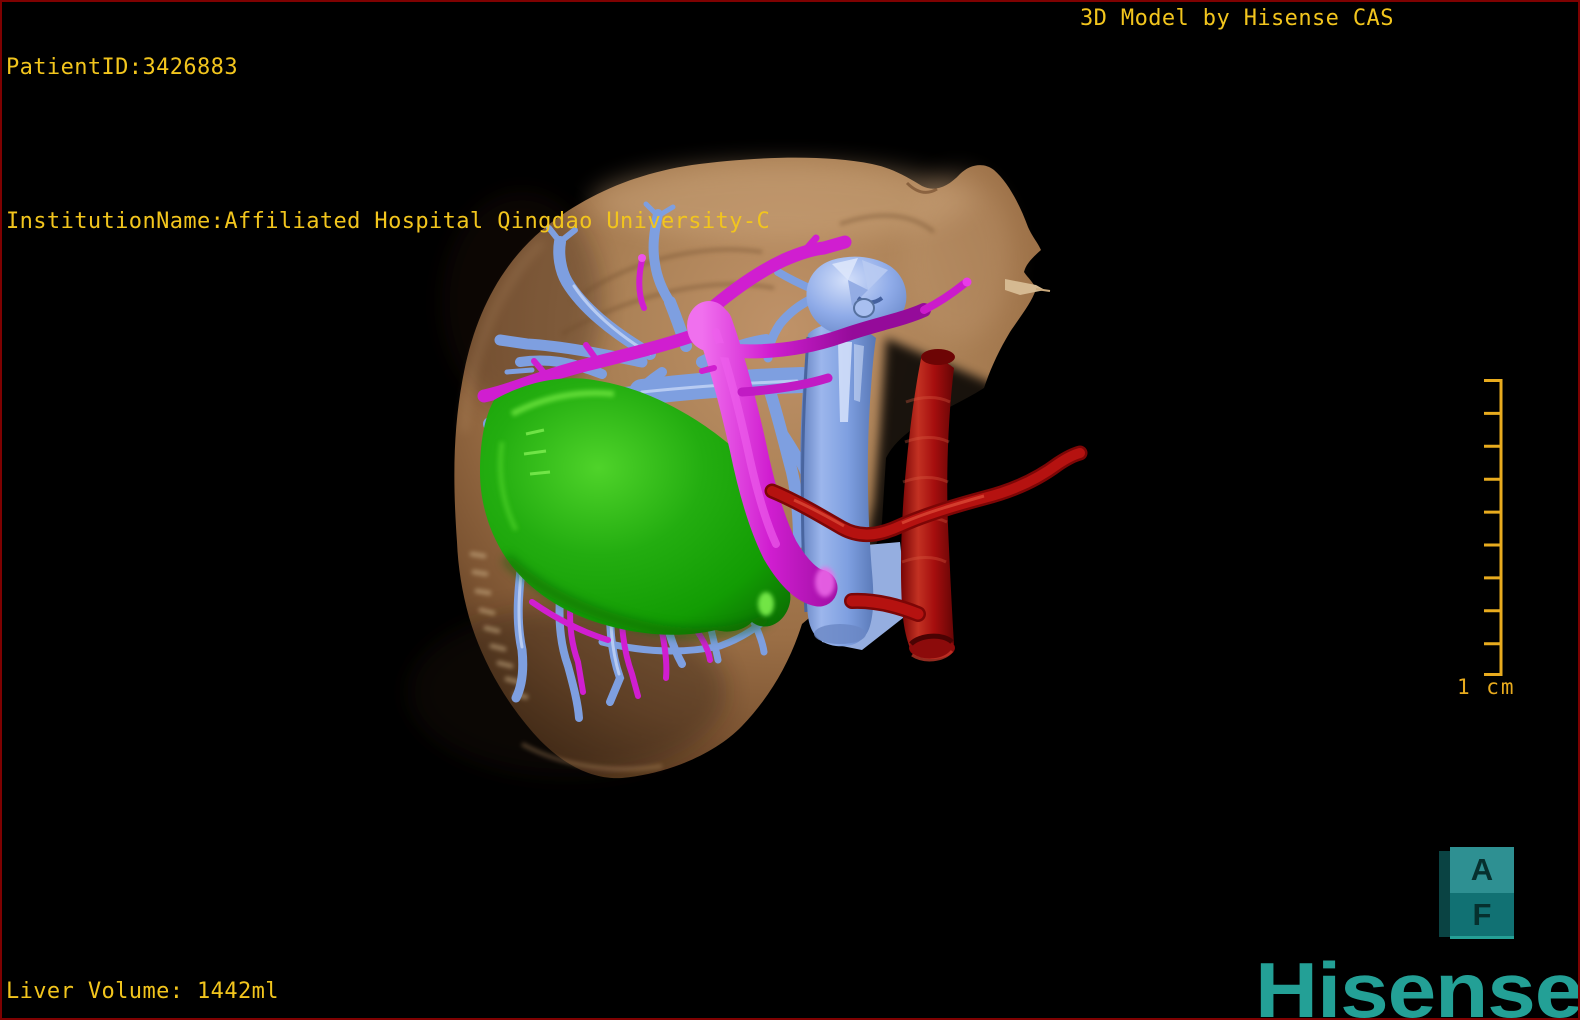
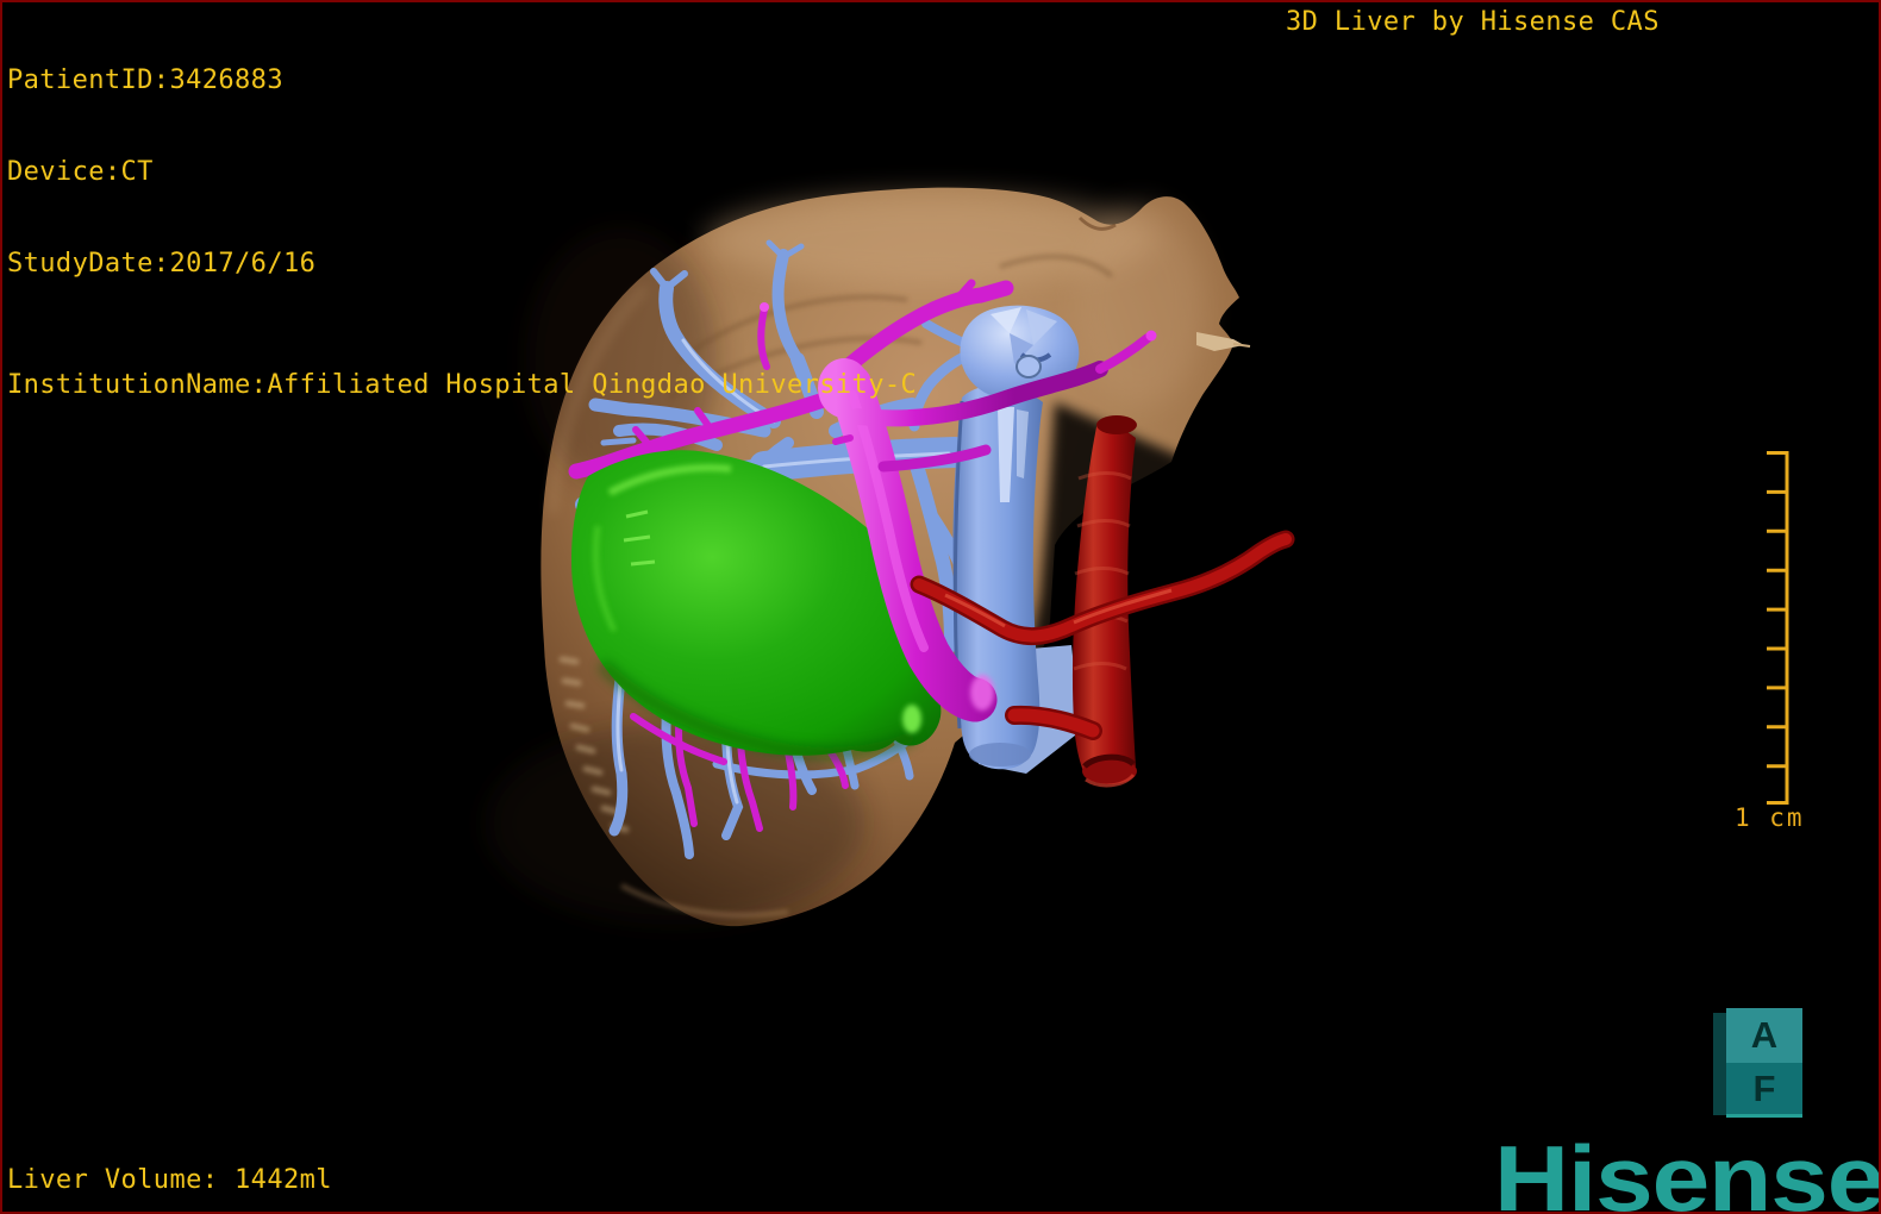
  1 cm
  PatientID:3426883
+ Device:CT
+ StudyDate:2017/6/16
  InstitutionName:Affiliated Hospital Qingdao University-C
- 3D Model by Hisense CAS
+ 3D Liver by Hisense CAS
  Liver Volume: 1442ml
  A
  F
  Hisense
